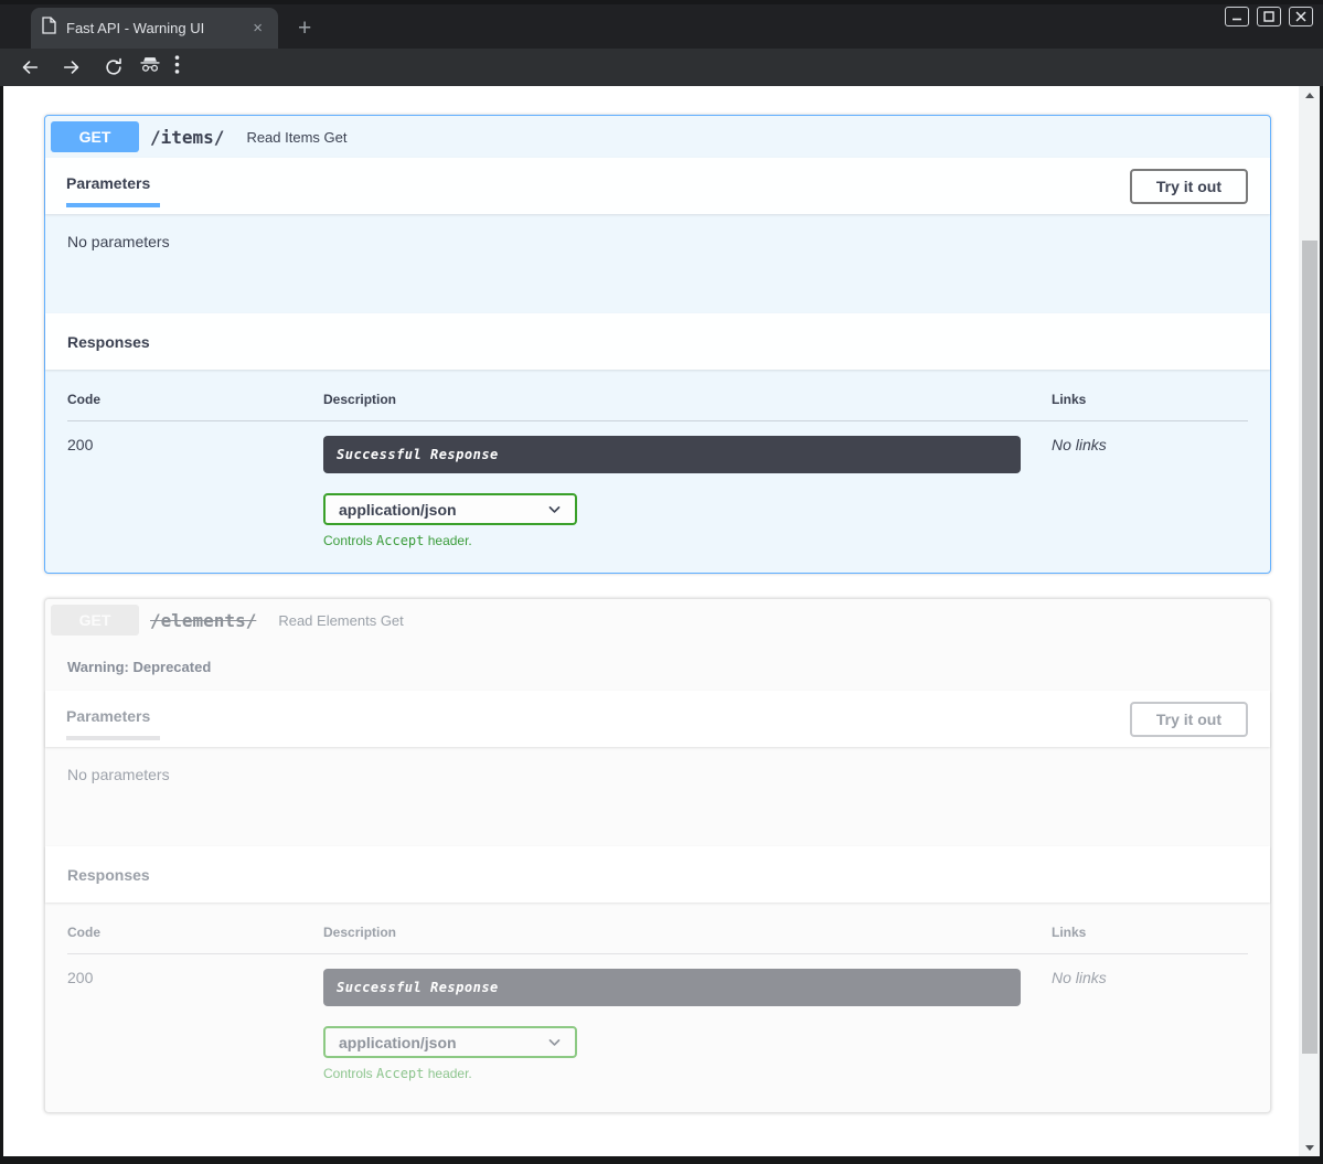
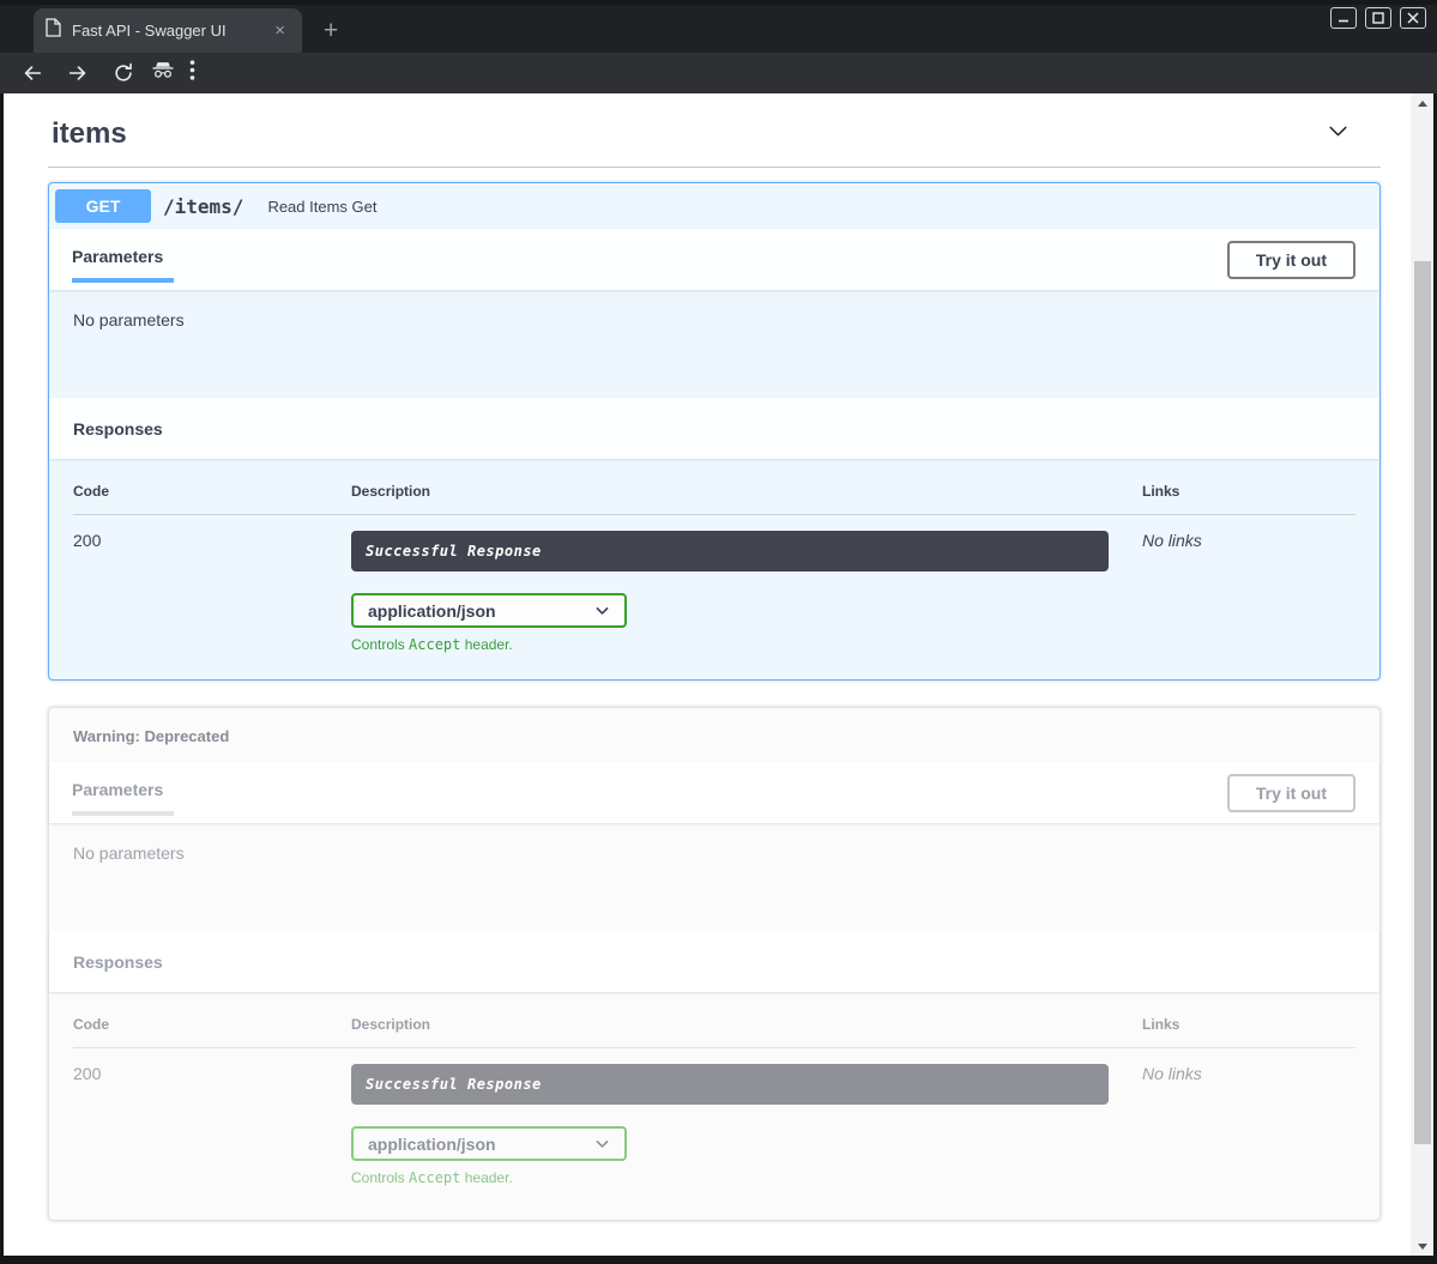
- Fast API - Warning UI
+ Fast API - Swagger UI
  ×
  +
+ items
  GET
  /items/
  Read Items Get
  Parameters
  Try it out
  No parameters
  Responses
  Code
  Description
  Links
  200
  Successful Response
  application/json
  Controls Accept header.
  No links
- /elements/
- Read Elements Get
  Warning: Deprecated
  Parameters
  Try it out
  No parameters
  Responses
  Code
  Description
  Links
  200
  Successful Response
  application/json
  Controls Accept header.
  No links
